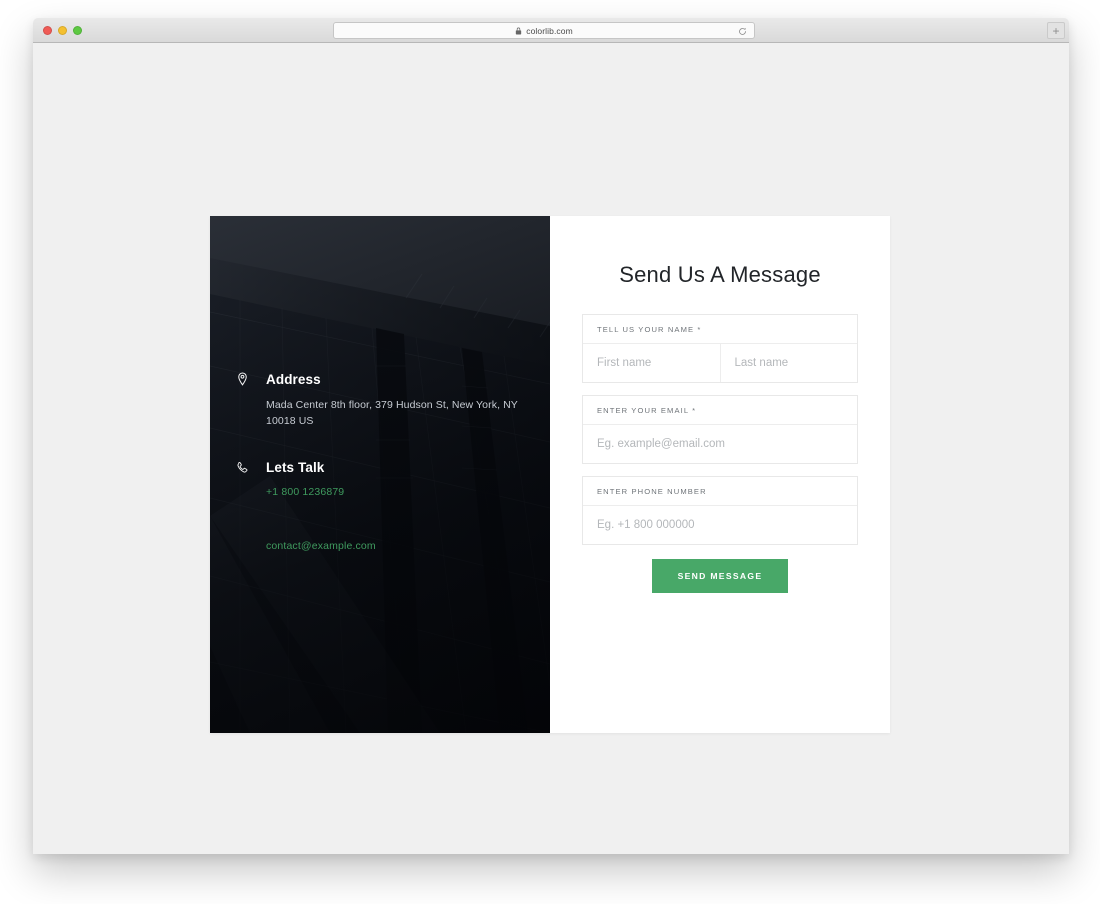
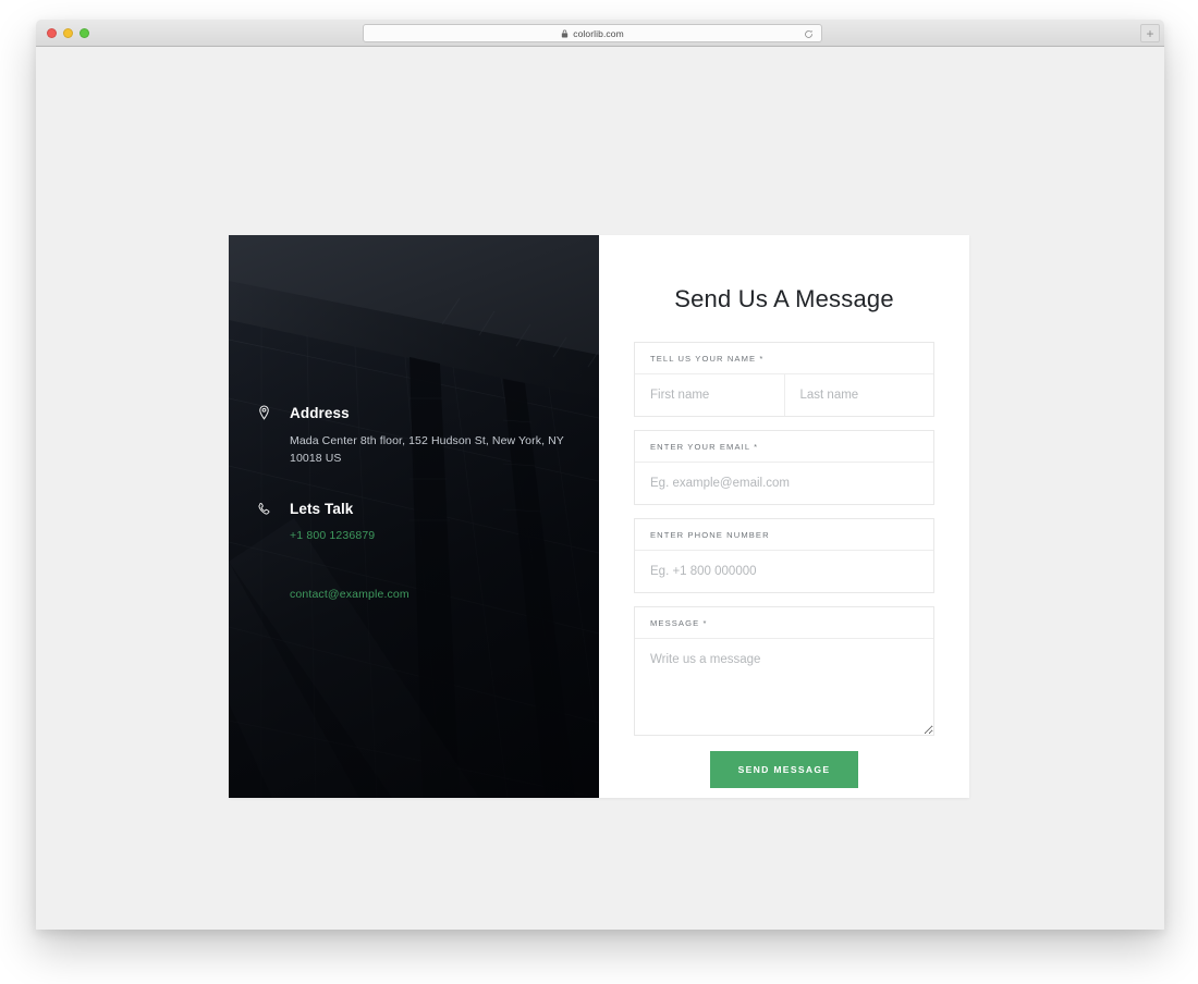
  colorlib.com
  +
  Address
- Mada Center 8th floor, 379 Hudson St, New York, NY 10018 US
+ Mada Center 8th floor, 152 Hudson St, New York, NY 10018 US
  Lets Talk
  +1 800 1236879
  contact@example.com
  Send Us A Message
  TELL US YOUR NAME *
  First name
  Last name
  ENTER YOUR EMAIL *
  Eg. example@email.com
  ENTER PHONE NUMBER
  Eg. +1 800 000000
+ MESSAGE *
+ Write us a message
  SEND MESSAGE
